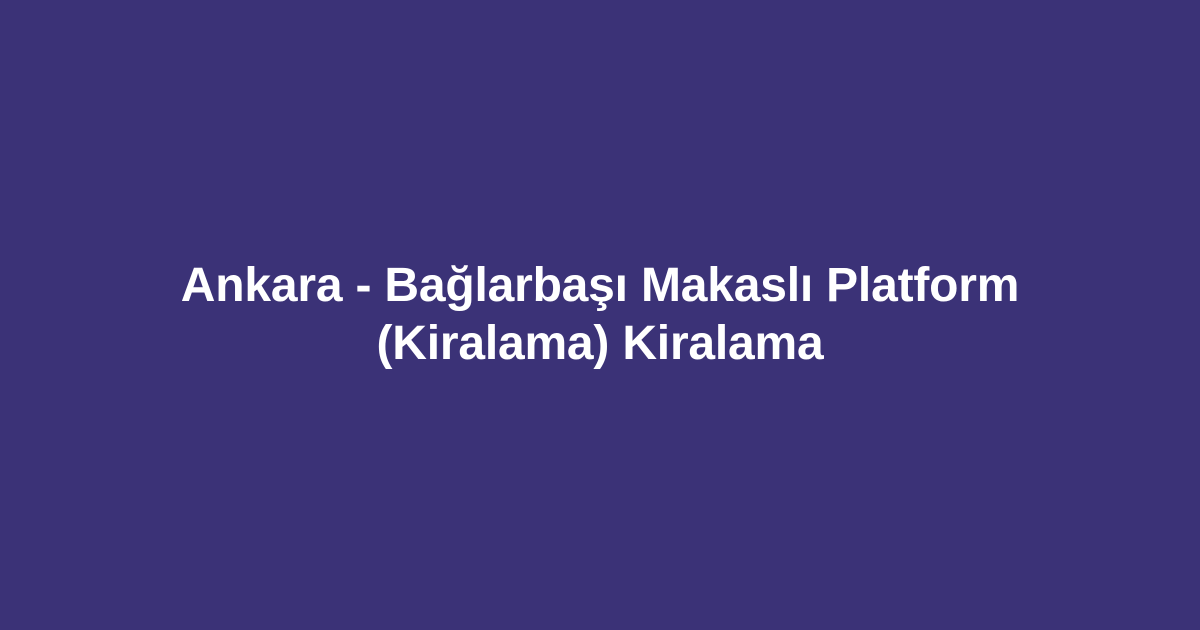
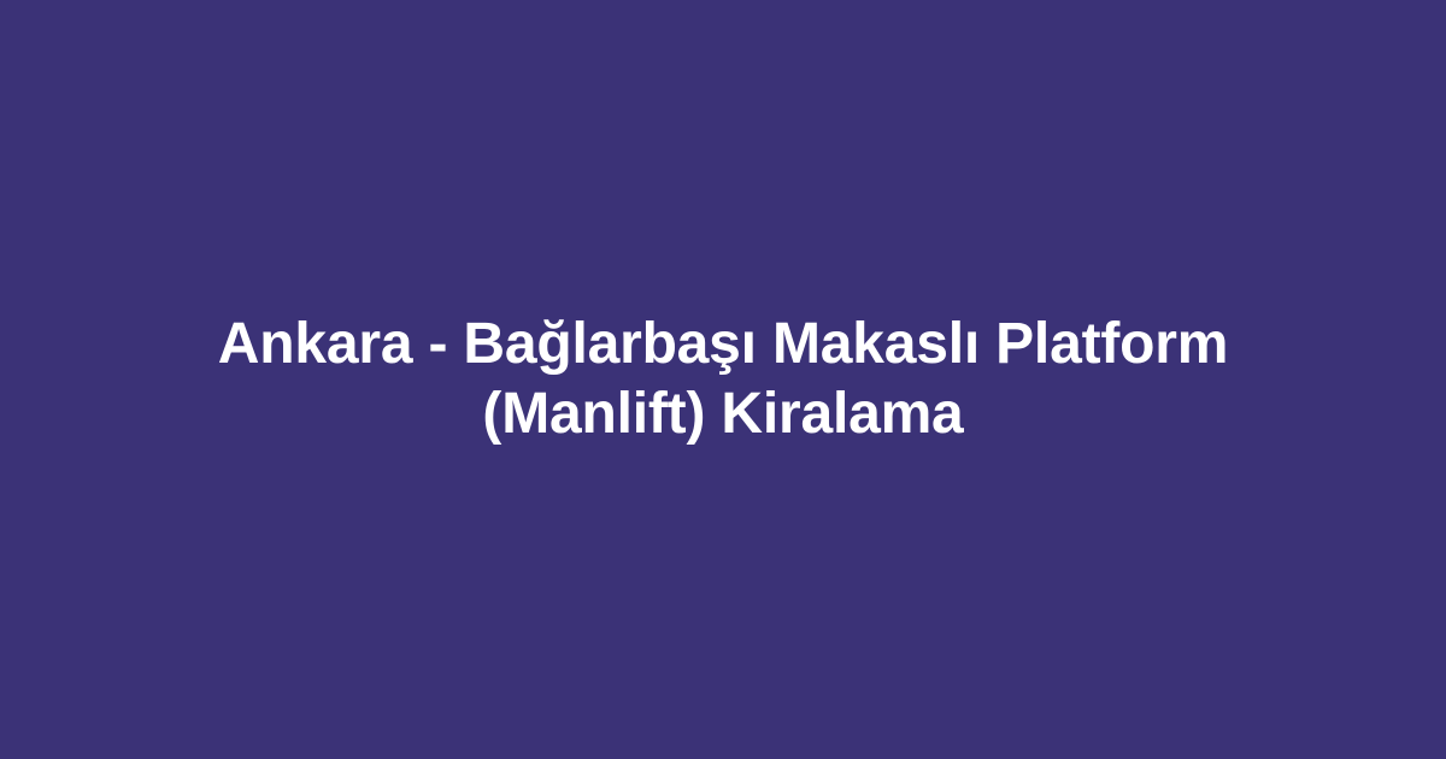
- Ankara - Bağlarbaşı Makaslı Platform (Kiralama) Kiralama
+ Ankara - Bağlarbaşı Makaslı Platform (Manlift) Kiralama
